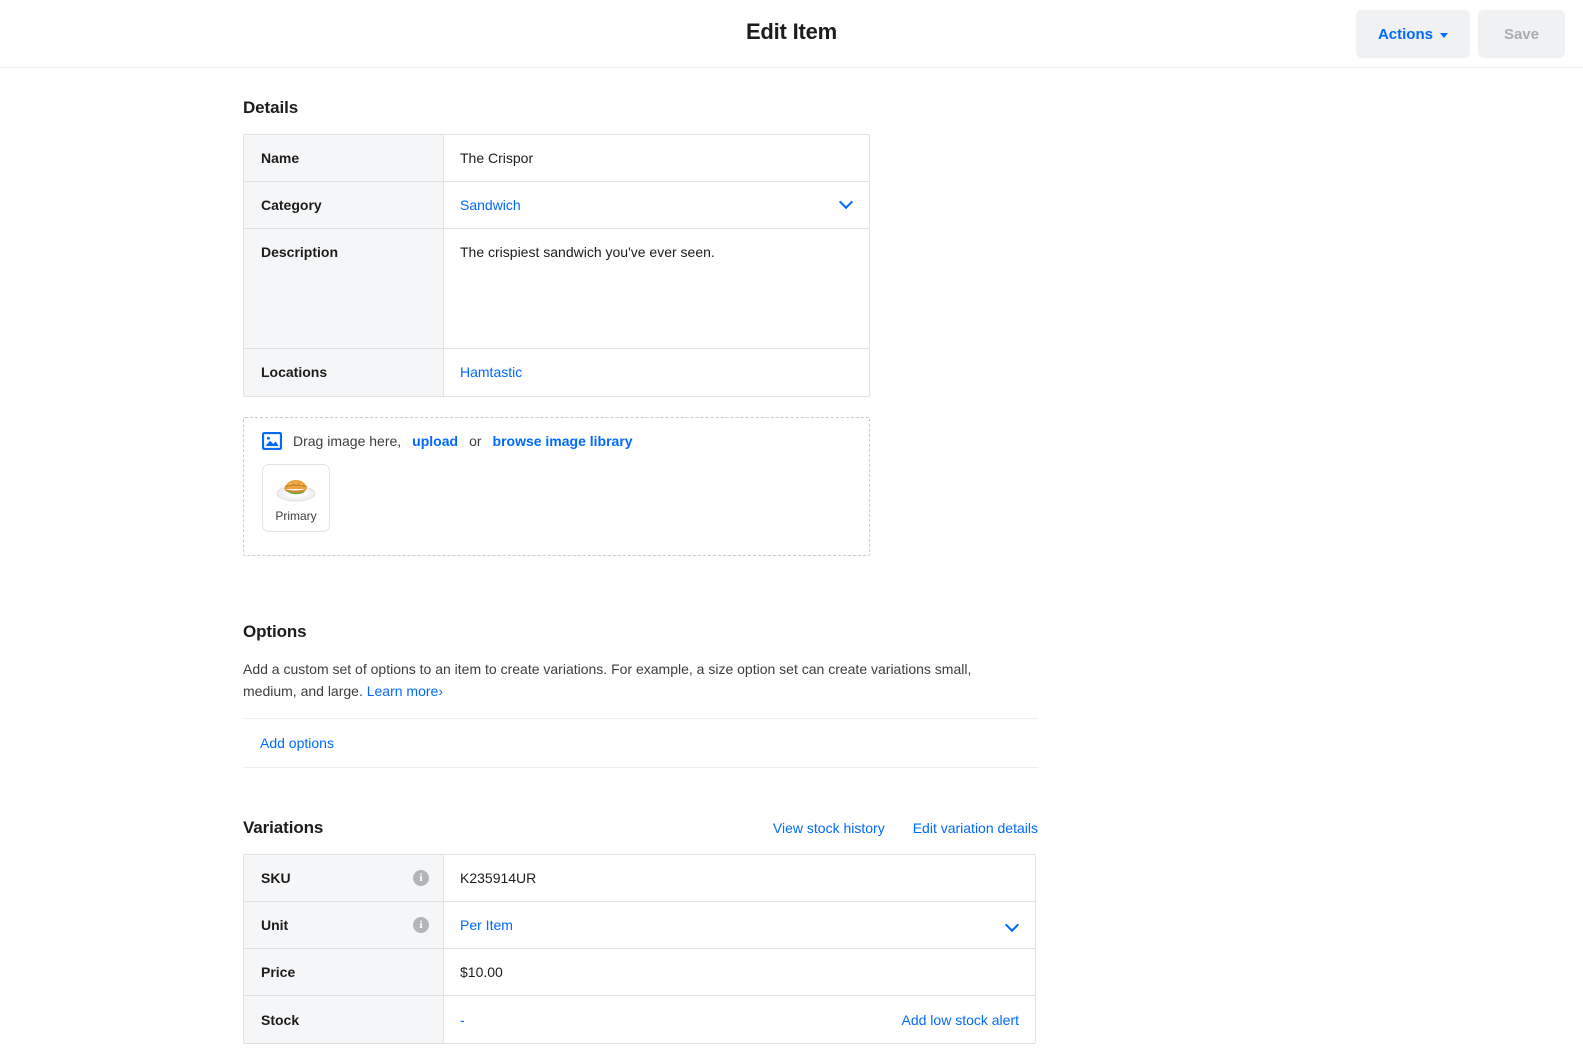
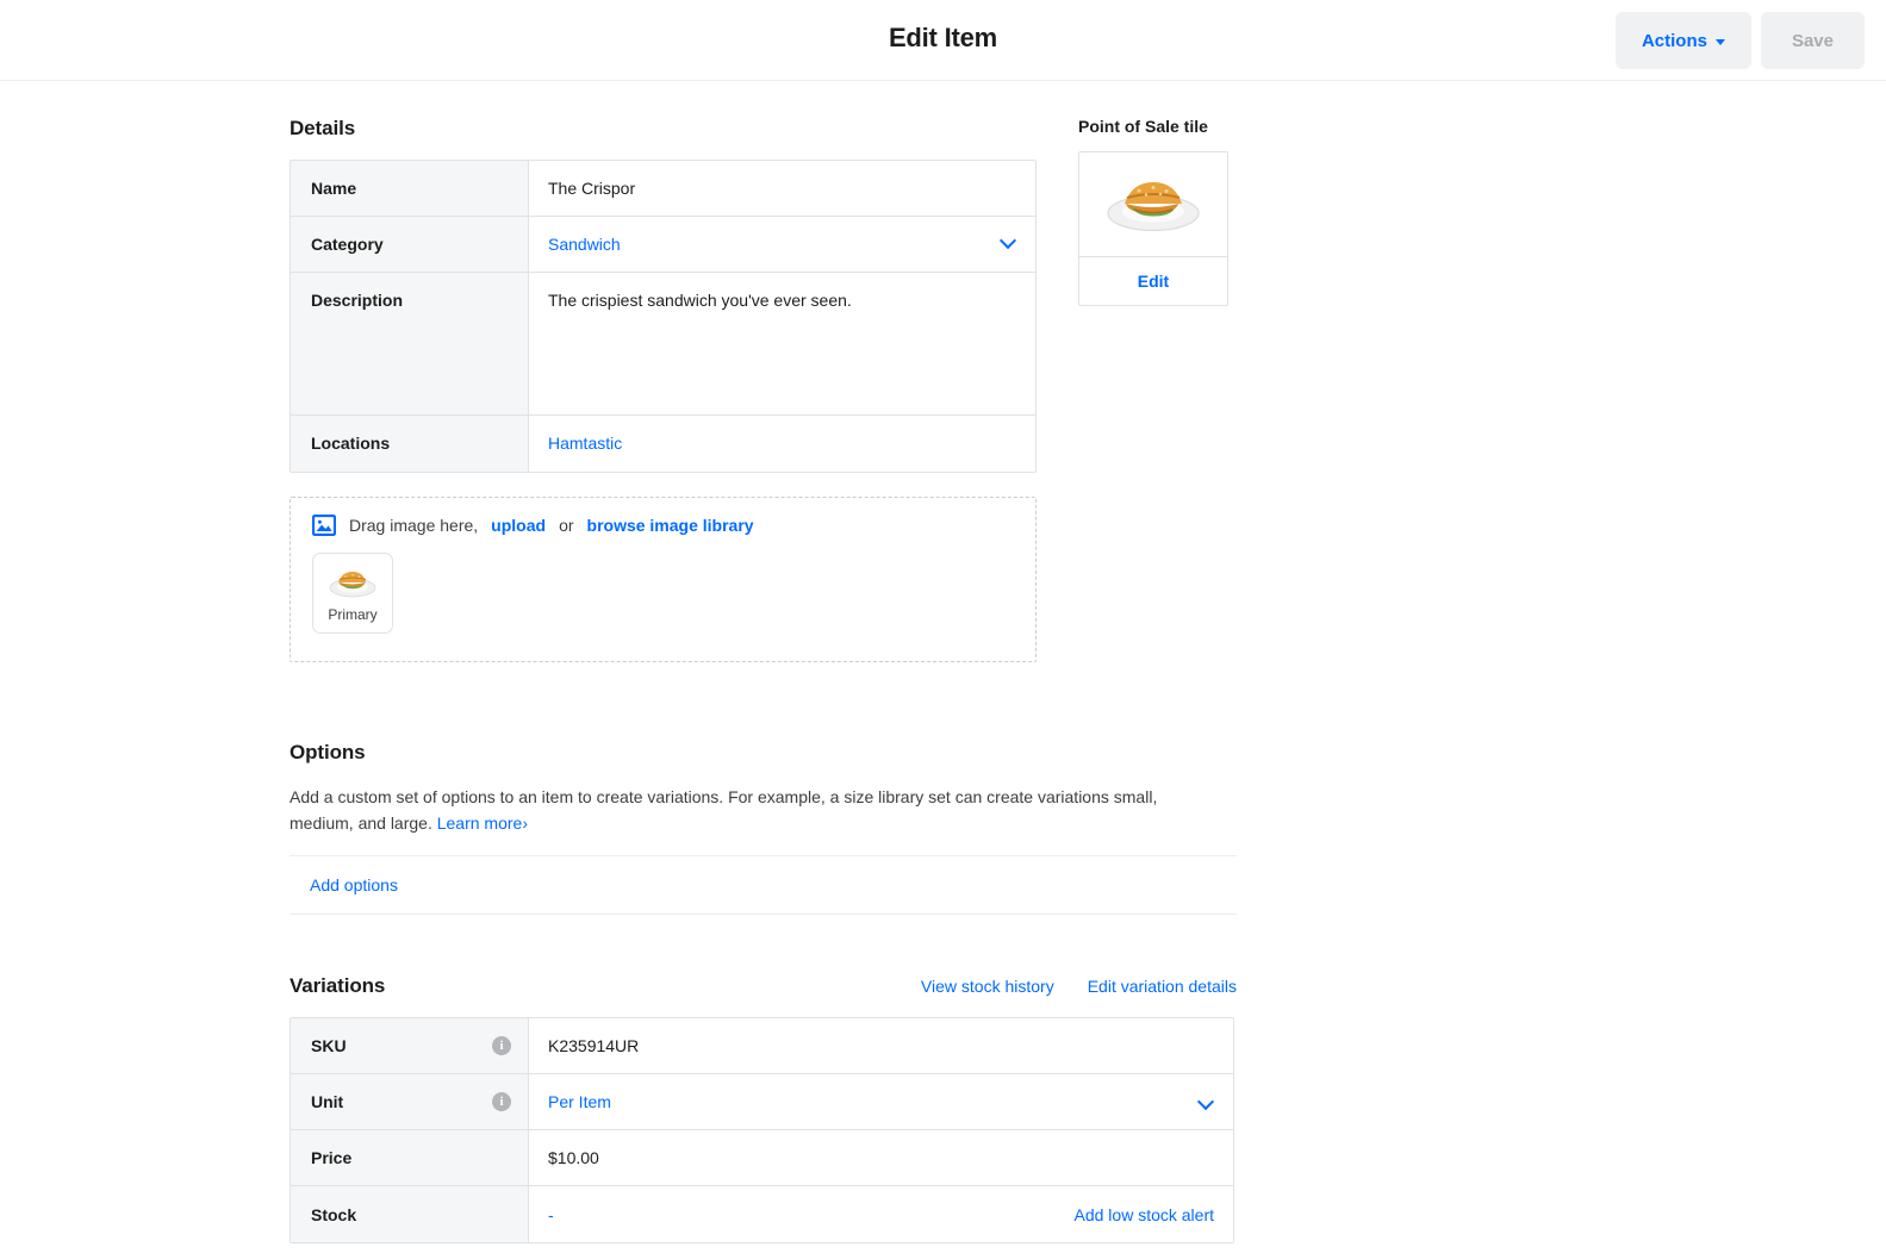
  Edit Item
  Actions
  Save
  Details
  Name
  The Crispor
  Category
  Sandwich
  Description
  The crispiest sandwich you've ever seen.
  Locations
  Hamtastic
  Drag image here,
  upload
  or
  browse image library
  Primary
  Options
- Add a custom set of options to an item to create variations. For example, a size option set can create variations small, medium, and large. Learn more›
+ Add a custom set of options to an item to create variations. For example, a size library set can create variations small, medium, and large. Learn more›
  Add options
  Variations
  View stock history
  Edit variation details
  SKU
  i
  K235914UR
  Unit
  i
  Per Item
  Price
  $10.00
  Stock
  -
  Add low stock alert
+ Point of Sale tile
+ Edit
